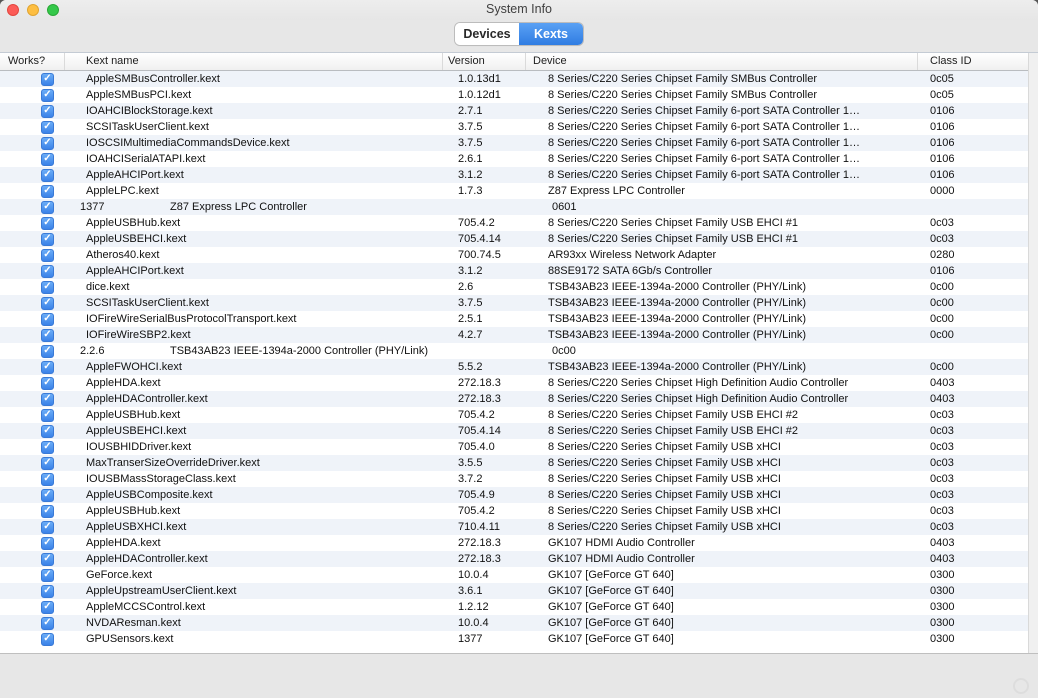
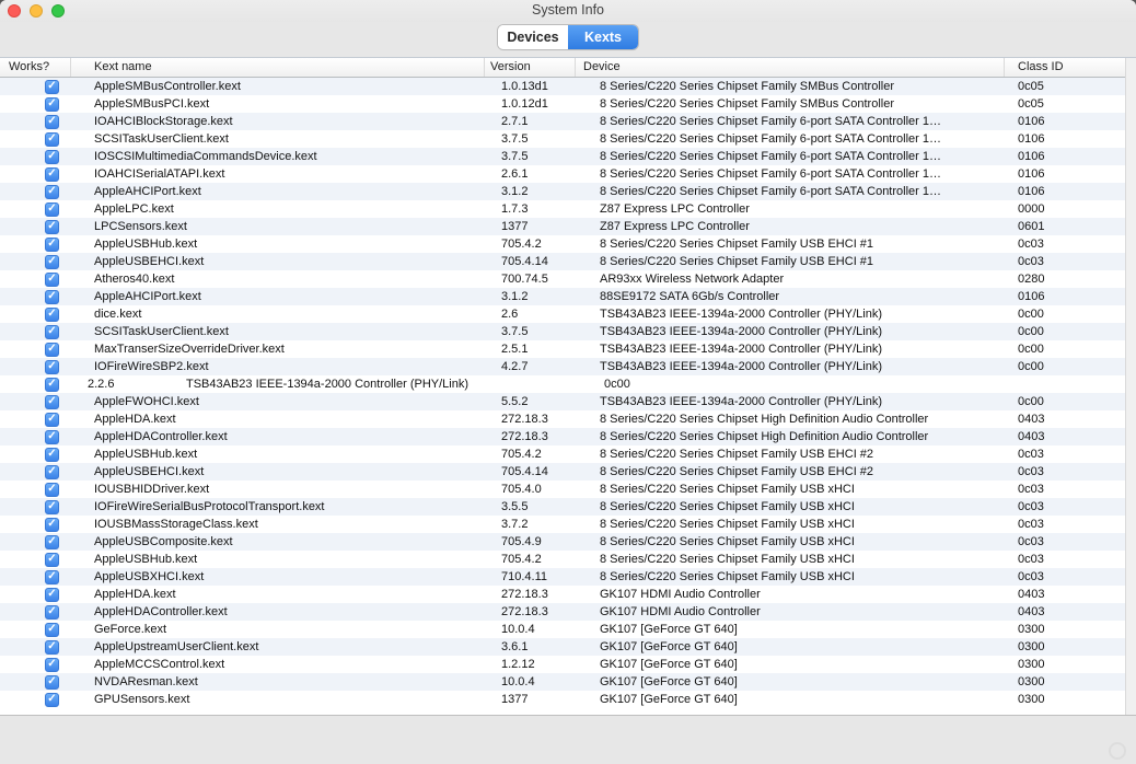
  System Info
  Devices
  Kexts
  Works?
  Kext name
  Version
  Device
  Class ID
  ✓
  AppleSMBusController.kext
  1.0.13d1
  8 Series/C220 Series Chipset Family SMBus Controller
  0c05
  ✓
  AppleSMBusPCI.kext
  1.0.12d1
  8 Series/C220 Series Chipset Family SMBus Controller
  0c05
  ✓
  IOAHCIBlockStorage.kext
  2.7.1
  8 Series/C220 Series Chipset Family 6-port SATA Controller 1…
  0106
  ✓
  SCSITaskUserClient.kext
  3.7.5
  8 Series/C220 Series Chipset Family 6-port SATA Controller 1…
  0106
  ✓
  IOSCSIMultimediaCommandsDevice.kext
  3.7.5
  8 Series/C220 Series Chipset Family 6-port SATA Controller 1…
  0106
  ✓
  IOAHCISerialATAPI.kext
  2.6.1
  8 Series/C220 Series Chipset Family 6-port SATA Controller 1…
  0106
  ✓
  AppleAHCIPort.kext
  3.1.2
  8 Series/C220 Series Chipset Family 6-port SATA Controller 1…
  0106
  ✓
  AppleLPC.kext
  1.7.3
  Z87 Express LPC Controller
  0000
  ✓
+ LPCSensors.kext
  1377
  Z87 Express LPC Controller
  0601
  ✓
  AppleUSBHub.kext
  705.4.2
  8 Series/C220 Series Chipset Family USB EHCI #1
  0c03
  ✓
  AppleUSBEHCI.kext
  705.4.14
  8 Series/C220 Series Chipset Family USB EHCI #1
  0c03
  ✓
  Atheros40.kext
  700.74.5
  AR93xx Wireless Network Adapter
  0280
  ✓
  AppleAHCIPort.kext
  3.1.2
  88SE9172 SATA 6Gb/s Controller
  0106
  ✓
  dice.kext
  2.6
  TSB43AB23 IEEE-1394a-2000 Controller (PHY/Link)
  0c00
  ✓
  SCSITaskUserClient.kext
  3.7.5
  TSB43AB23 IEEE-1394a-2000 Controller (PHY/Link)
  0c00
  ✓
- IOFireWireSerialBusProtocolTransport.kext
+ MaxTranserSizeOverrideDriver.kext
  2.5.1
  TSB43AB23 IEEE-1394a-2000 Controller (PHY/Link)
  0c00
  ✓
  IOFireWireSBP2.kext
  4.2.7
  TSB43AB23 IEEE-1394a-2000 Controller (PHY/Link)
  0c00
  ✓
  2.2.6
  TSB43AB23 IEEE-1394a-2000 Controller (PHY/Link)
  0c00
  ✓
  AppleFWOHCI.kext
  5.5.2
  TSB43AB23 IEEE-1394a-2000 Controller (PHY/Link)
  0c00
  ✓
  AppleHDA.kext
  272.18.3
  8 Series/C220 Series Chipset High Definition Audio Controller
  0403
  ✓
  AppleHDAController.kext
  272.18.3
  8 Series/C220 Series Chipset High Definition Audio Controller
  0403
  ✓
  AppleUSBHub.kext
  705.4.2
  8 Series/C220 Series Chipset Family USB EHCI #2
  0c03
  ✓
  AppleUSBEHCI.kext
  705.4.14
  8 Series/C220 Series Chipset Family USB EHCI #2
  0c03
  ✓
  IOUSBHIDDriver.kext
  705.4.0
  8 Series/C220 Series Chipset Family USB xHCI
  0c03
  ✓
- MaxTranserSizeOverrideDriver.kext
+ IOFireWireSerialBusProtocolTransport.kext
  3.5.5
  8 Series/C220 Series Chipset Family USB xHCI
  0c03
  ✓
  IOUSBMassStorageClass.kext
  3.7.2
  8 Series/C220 Series Chipset Family USB xHCI
  0c03
  ✓
  AppleUSBComposite.kext
  705.4.9
  8 Series/C220 Series Chipset Family USB xHCI
  0c03
  ✓
  AppleUSBHub.kext
  705.4.2
  8 Series/C220 Series Chipset Family USB xHCI
  0c03
  ✓
  AppleUSBXHCI.kext
  710.4.11
  8 Series/C220 Series Chipset Family USB xHCI
  0c03
  ✓
  AppleHDA.kext
  272.18.3
  GK107 HDMI Audio Controller
  0403
  ✓
  AppleHDAController.kext
  272.18.3
  GK107 HDMI Audio Controller
  0403
  ✓
  GeForce.kext
  10.0.4
  GK107 [GeForce GT 640]
  0300
  ✓
  AppleUpstreamUserClient.kext
  3.6.1
  GK107 [GeForce GT 640]
  0300
  ✓
  AppleMCCSControl.kext
  1.2.12
  GK107 [GeForce GT 640]
  0300
  ✓
  NVDAResman.kext
  10.0.4
  GK107 [GeForce GT 640]
  0300
  ✓
  GPUSensors.kext
  1377
  GK107 [GeForce GT 640]
  0300
